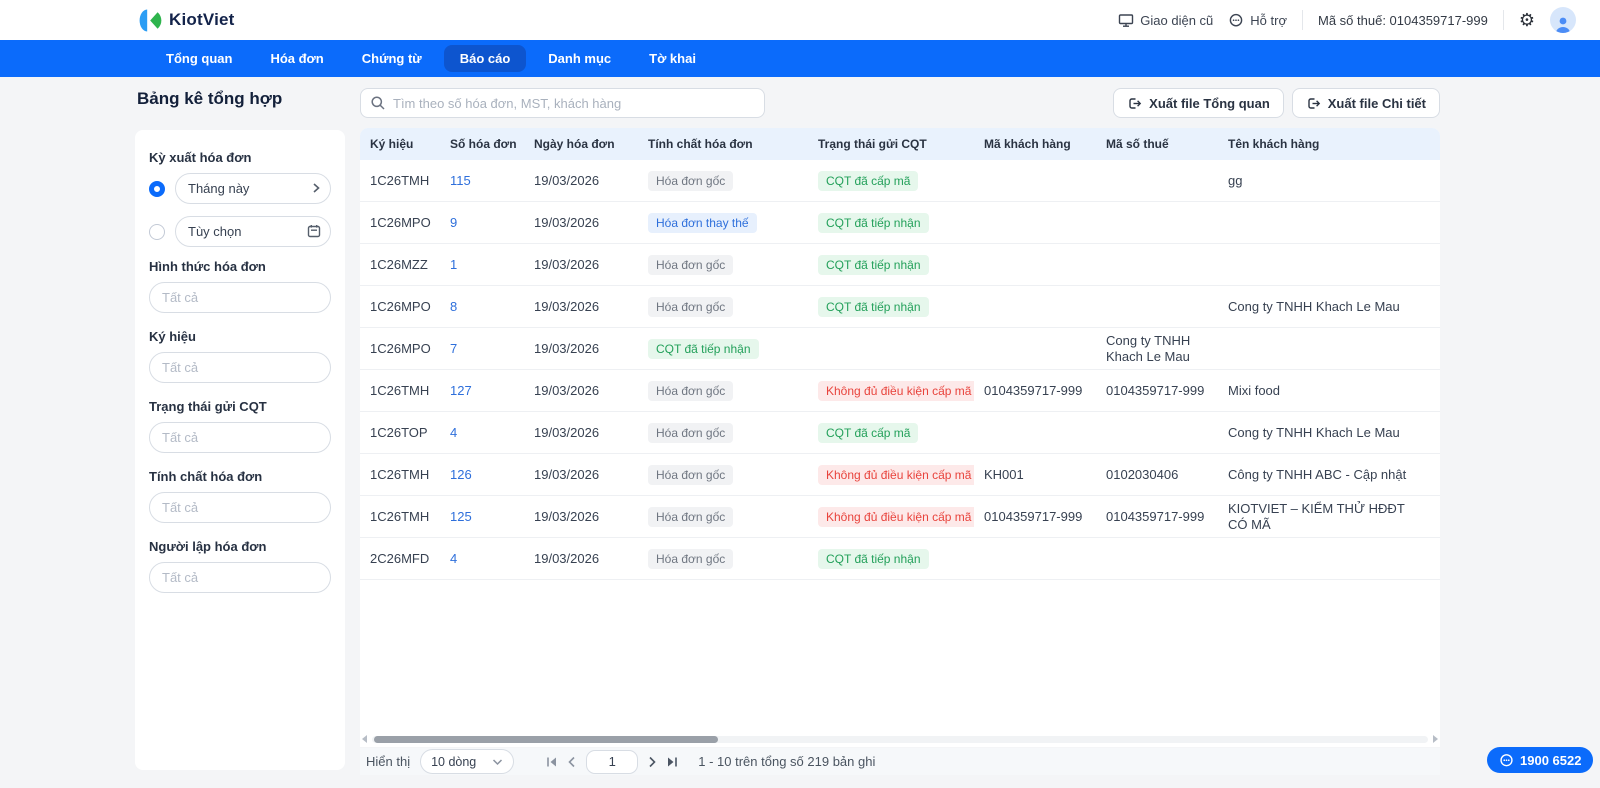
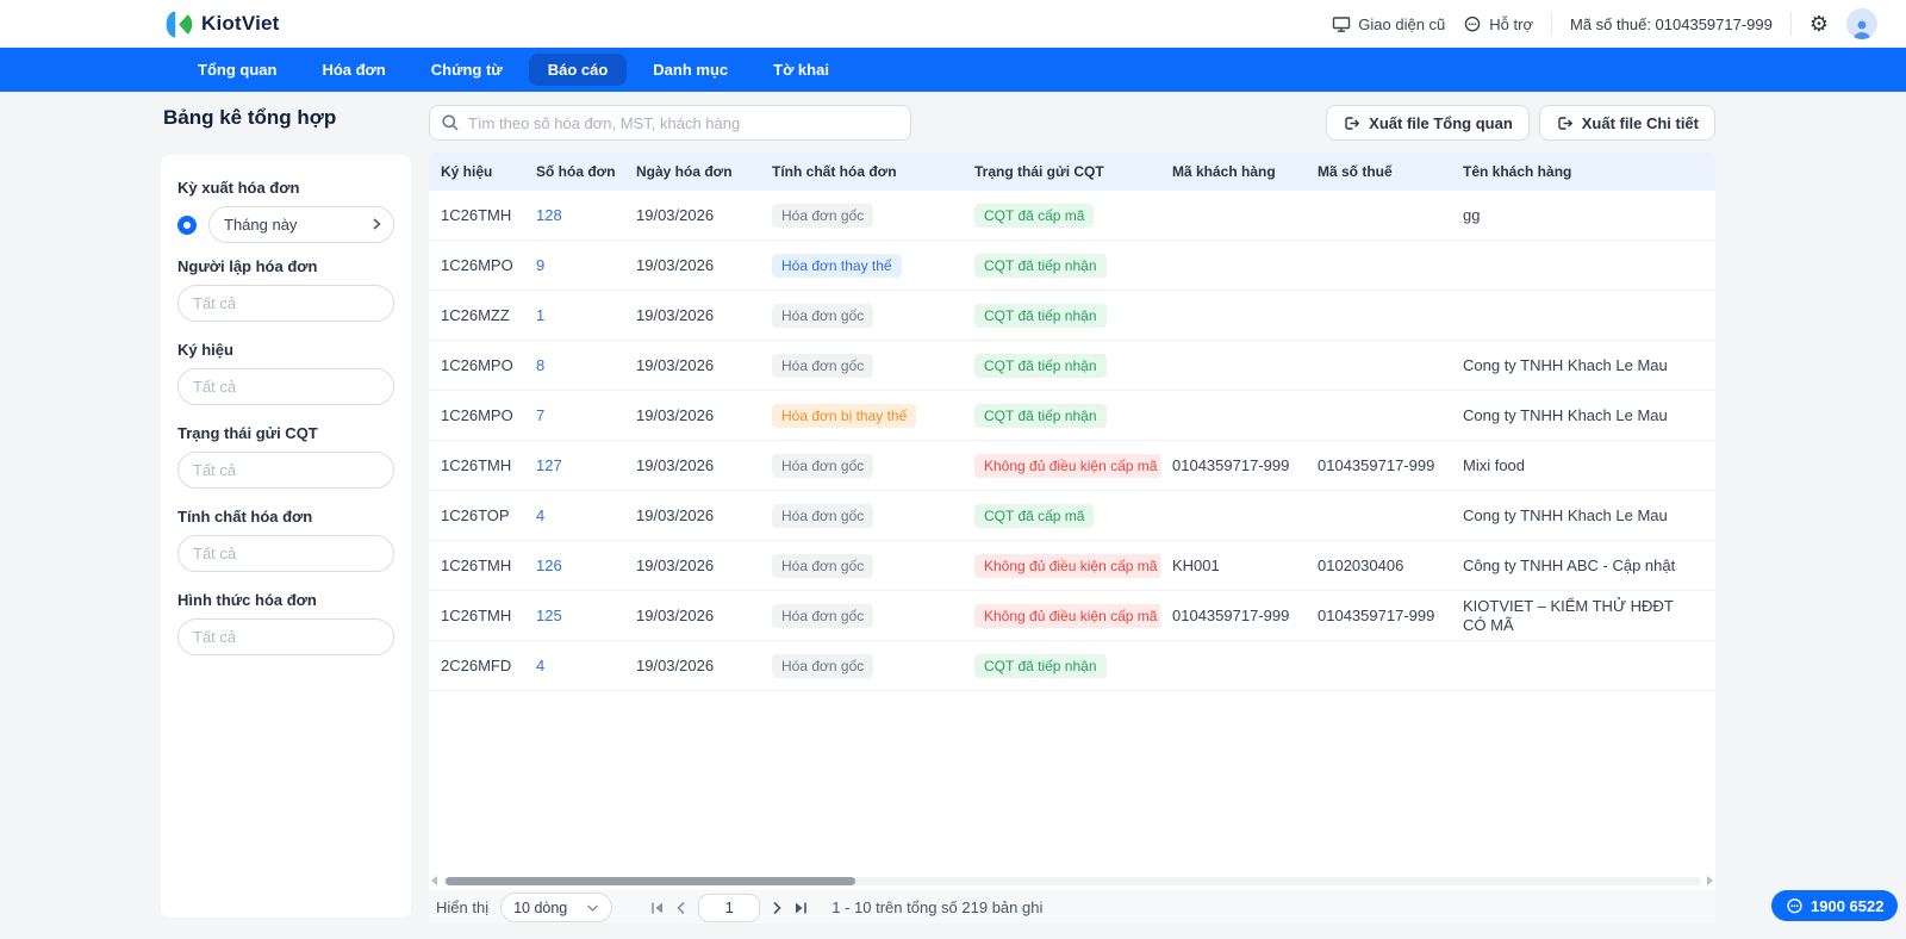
  KiotViet
  Giao diện cũ
  Hỗ trợ
  Mã số thuế: 0104359717-999
  ⚙
  Tổng quan
  Hóa đơn
  Chứng từ
  Báo cáo
  Danh mục
  Tờ khai
  Bảng kê tổng hợp
  Kỳ xuất hóa đơn
  Tháng này
- Tùy chọn
- Hình thức hóa đơn
+ Người lập hóa đơn
  Tất cả
  Ký hiệu
  Tất cả
  Trạng thái gửi CQT
  Tất cả
  Tính chất hóa đơn
  Tất cả
- Người lập hóa đơn
+ Hình thức hóa đơn
  Tất cả
  Tìm theo số hóa đơn, MST, khách hàng
  Xuất file Tổng quan
  Xuất file Chi tiết
  Ký hiệu
  Số hóa đơn
  Ngày hóa đơn
  Tính chất hóa đơn
  Trạng thái gửi CQT
  Mã khách hàng
  Mã số thuế
  Tên khách hàng
  1C26TMH
- 115
+ 128
  19/03/2026
  Hóa đơn gốc
  CQT đã cấp mã
  gg
  1C26MPO
  9
  19/03/2026
  Hóa đơn thay thế
  CQT đã tiếp nhận
  1C26MZZ
  1
  19/03/2026
  Hóa đơn gốc
  CQT đã tiếp nhận
  1C26MPO
  8
  19/03/2026
  Hóa đơn gốc
  CQT đã tiếp nhận
  Cong ty TNHH Khach Le Mau
  1C26MPO
  7
  19/03/2026
+ Hóa đơn bị thay thế
  CQT đã tiếp nhận
  Cong ty TNHH Khach Le Mau
  1C26TMH
  127
  19/03/2026
  Hóa đơn gốc
  Không đủ điều kiện cấp mã
  0104359717-999
  0104359717-999
  Mixi food
  1C26TOP
  4
  19/03/2026
  Hóa đơn gốc
  CQT đã cấp mã
  Cong ty TNHH Khach Le Mau
  1C26TMH
  126
  19/03/2026
  Hóa đơn gốc
  Không đủ điều kiện cấp mã
  KH001
  0102030406
  Công ty TNHH ABC - Cập nhật
  1C26TMH
  125
  19/03/2026
  Hóa đơn gốc
  Không đủ điều kiện cấp mã
  0104359717-999
  0104359717-999
  KIOTVIET – KIỂM THỬ HĐĐT CÓ MÃ
  2C26MFD
  4
  19/03/2026
  Hóa đơn gốc
  CQT đã tiếp nhận
  Hiển thị
  10 dòng
  1
  1 - 10 trên tổng số 219 bản ghi
  1900 6522
